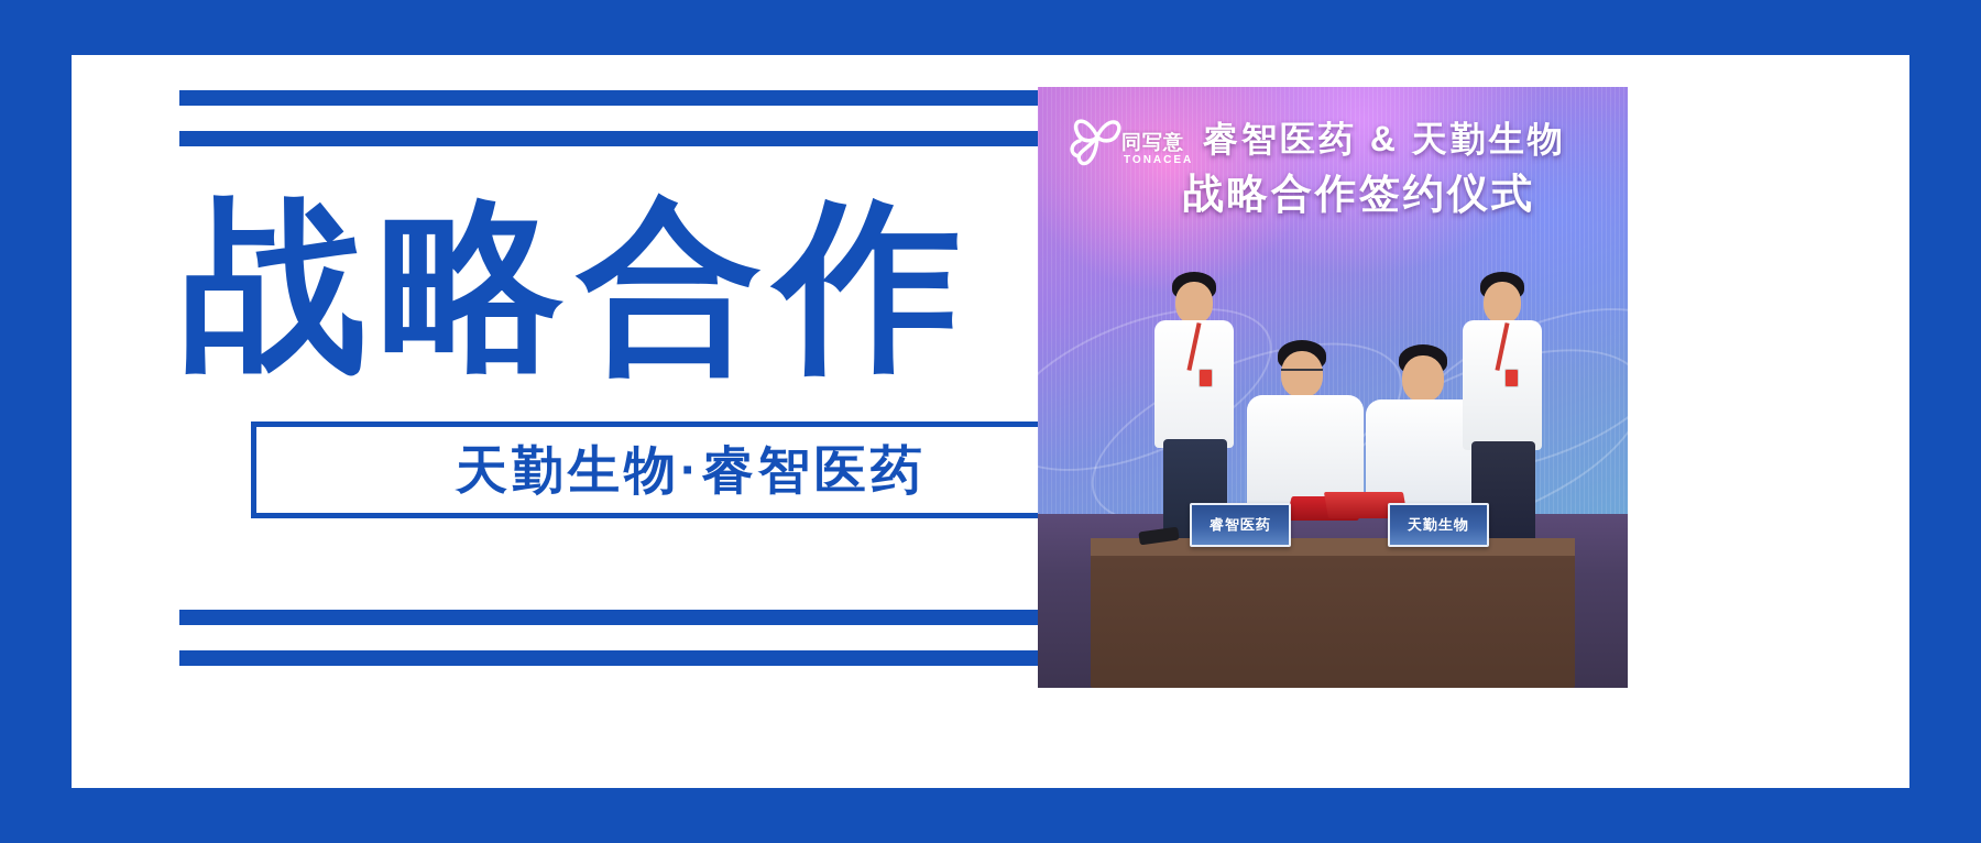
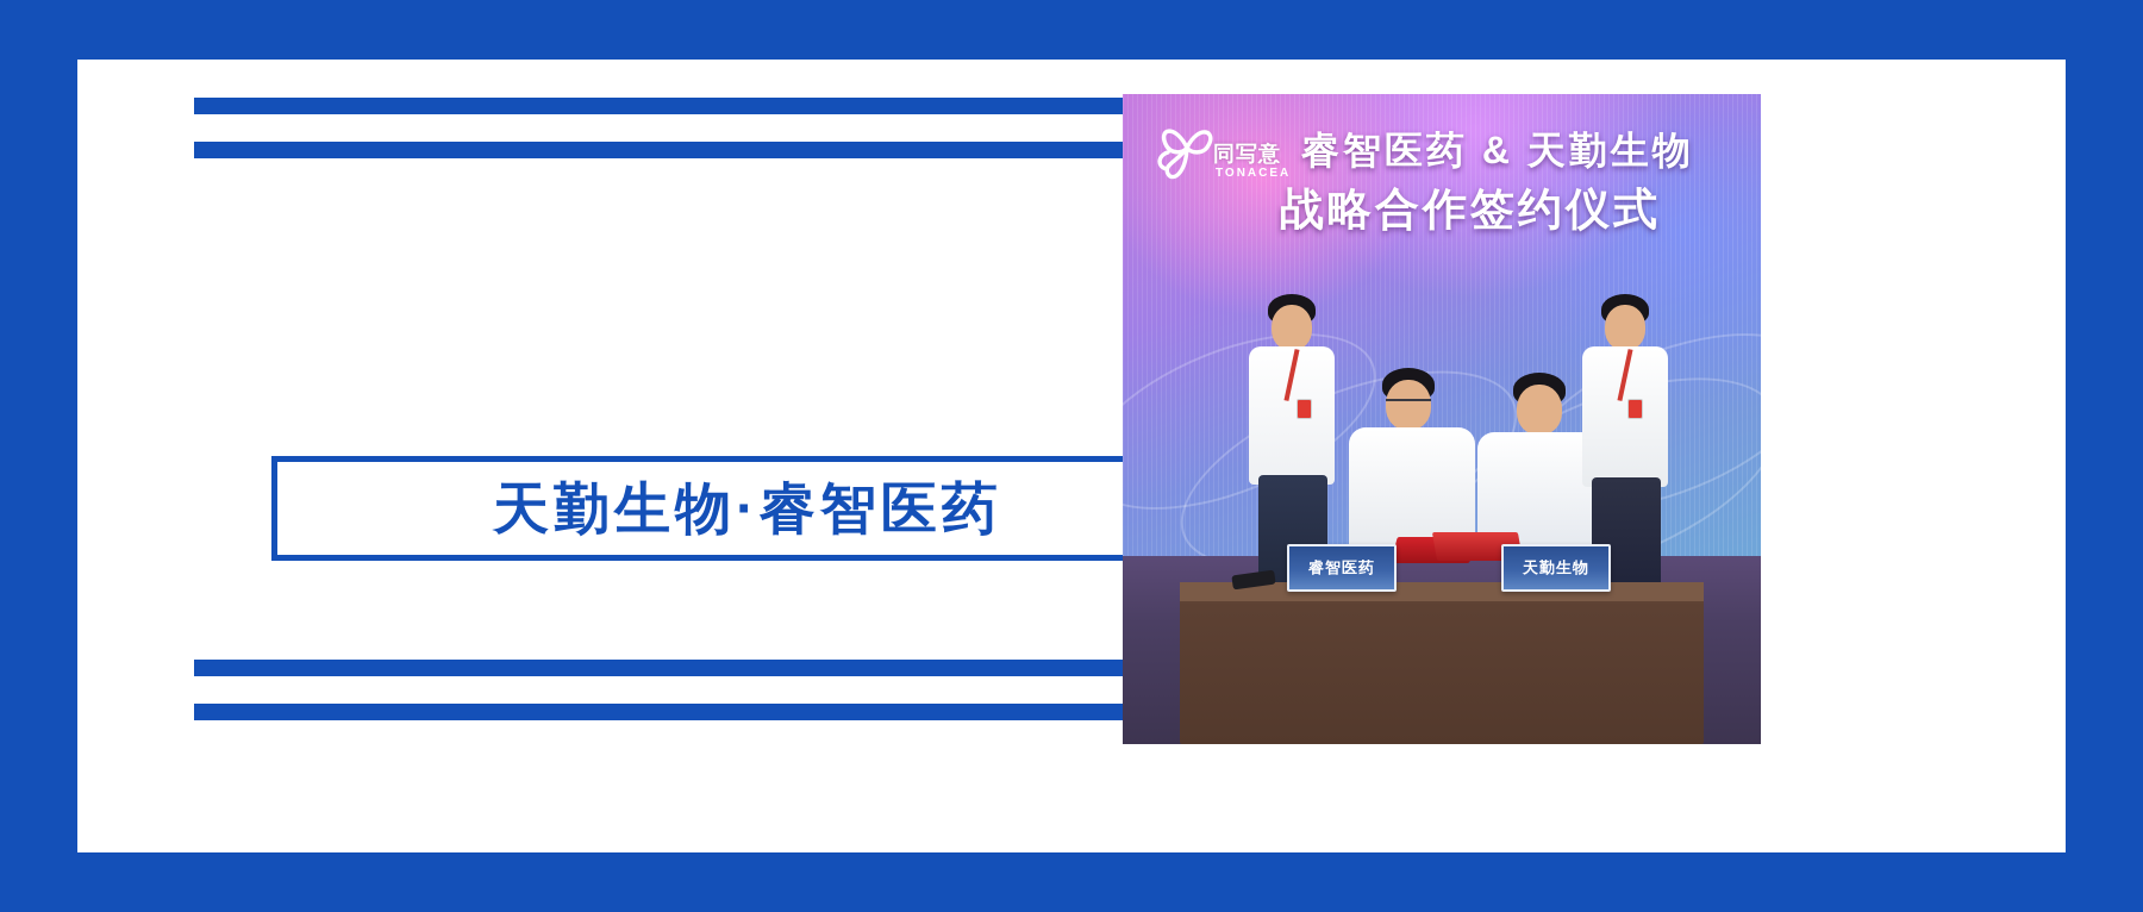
- 战略合作
  天勤生物·睿智医药
  同写意
  TONACEA
  睿智医药 & 天勤生物
  战略合作签约仪式
  睿智医药
  天勤生物
